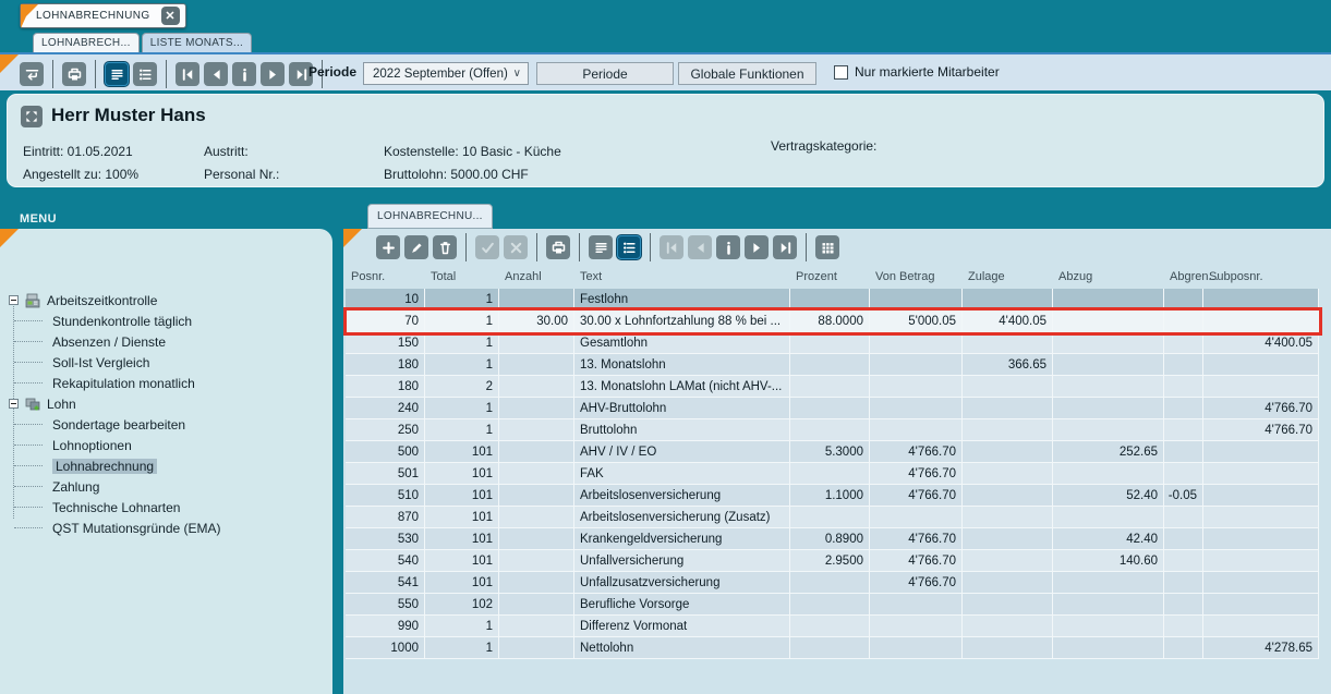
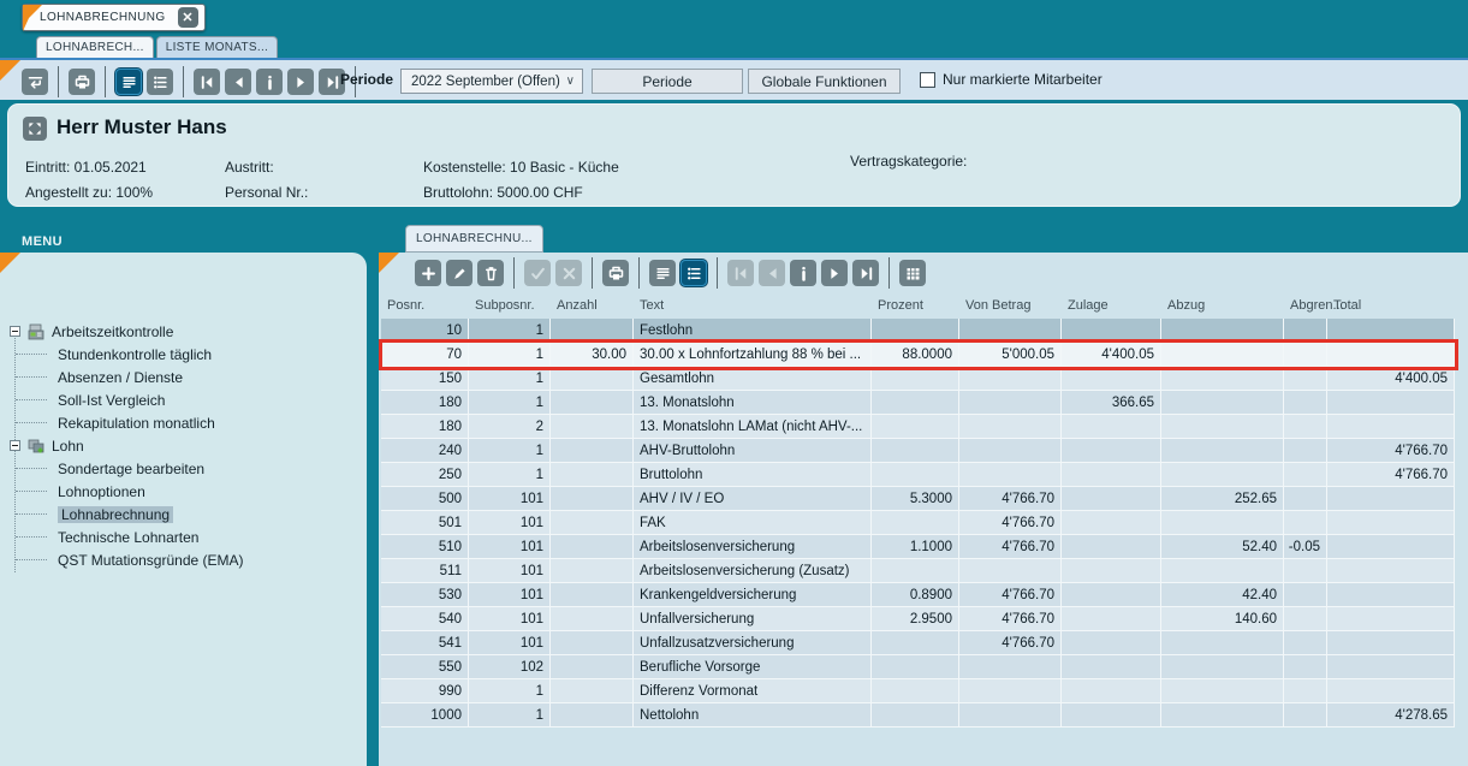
  LOHNABRECHNUNG
  ✕
  LOHNABRECH...
  LISTE MONATS...
  Periode
  2022 September (Offen)
  ∨
  Periode
  Globale Funktionen
  Nur markierte Mitarbeiter
  Herr Muster Hans
  Eintritt: 01.05.2021
  Austritt:
  Kostenstelle: 10 Basic - Küche
  Vertragskategorie:
  Angestellt zu: 100%
  Personal Nr.:
  Bruttolohn: 5000.00 CHF
  MENU
  Arbeitszeitkontrolle
  Stundenkontrolle täglich
  Absenzen / Dienste
  Soll-Ist Vergleich
  Rekapitulation monatlich
  Lohn
  Sondertage bearbeiten
  Lohnoptionen
  Lohnabrechnung
- Zahlung
  Technische Lohnarten
  QST Mutationsgründe (EMA)
  LOHNABRECHNU...
  Posnr.
- Total
+ Subposnr.
  Anzahl
  Text
  Prozent
  Von Betrag
  Zulage
  Abzug
- Subposnr.
+ Total
  10
  1
  Festlohn
  70
  1
  30.00
  30.00 x Lohnfortzahlung 88 % bei ...
  88.0000
  5'000.05
  4'400.05
  150
  1
  Gesamtlohn
  4'400.05
  180
  1
  13. Monatslohn
  366.65
  180
  2
  13. Monatslohn LAMat (nicht AHV-...
  240
  1
  AHV-Bruttolohn
  4'766.70
  250
  1
  Bruttolohn
  4'766.70
  500
  101
  AHV / IV / EO
  5.3000
  4'766.70
  252.65
  501
  101
  FAK
  4'766.70
  510
  101
  Arbeitslosenversicherung
  1.1000
  4'766.70
  52.40
  -0.05
- 870
+ 511
  101
  Arbeitslosenversicherung (Zusatz)
  530
  101
  Krankengeldversicherung
  0.8900
  4'766.70
  42.40
  540
  101
  Unfallversicherung
  2.9500
  4'766.70
  140.60
  541
  101
  Unfallzusatzversicherung
  4'766.70
  550
  102
  Berufliche Vorsorge
  990
  1
  Differenz Vormonat
  1000
  1
  Nettolohn
  4'278.65
